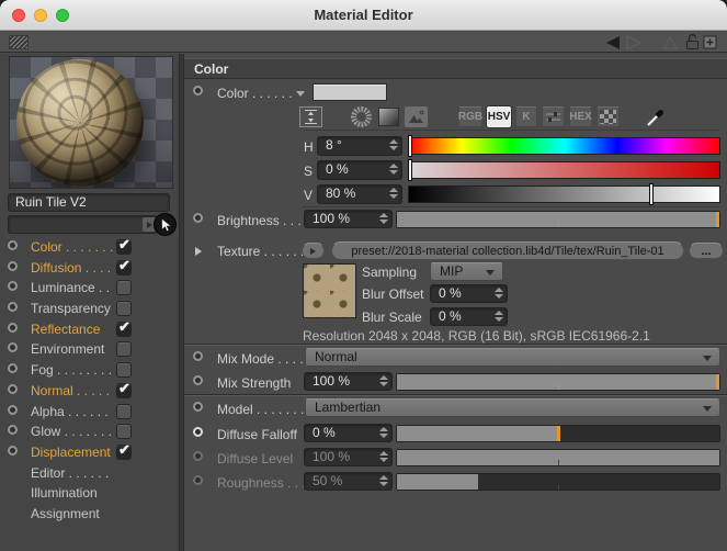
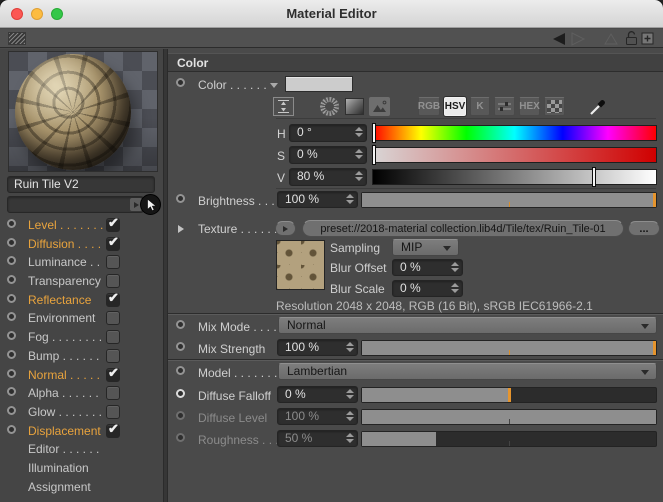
  Material Editor
  Ruin Tile V2
- Color . . . . . . .
+ Level . . . . . . .
  ✔
  Diffusion . . . .
  ✔
  Luminance . .
  Transparency
  Reflectance
  ✔
  Environment
  Fog . . . . . . . .
+ Bump . . . . . .
  Normal . . . . .
  ✔
  Alpha . . . . . .
  Glow . . . . . . .
  Displacement
  ✔
  Editor . . . . . .
  Illumination
  Assignment
  Color
  Color . . . . . .
  RGB
  HSV
  K
  HEX
  H
- 8 °
+ 0 °
  S
  0 %
  V
  80 %
  Brightness . . .
  100 %
  Texture . . . . .
  preset://2018-material collection.lib4d/Tile/tex/Ruin_Tile-01
  ...
  Sampling
  MIP
  Blur Offset
  0 %
  Blur Scale
  0 %
  Resolution 2048 x 2048, RGB (16 Bit), sRGB IEC61966-2.1
  Mix Mode . . . .
  Normal
  Mix Strength
  100 %
  Model . . . . . . .
  Lambertian
  Diffuse Falloff
  0 %
  Diffuse Level
  100 %
  Roughness . .
  50 %
